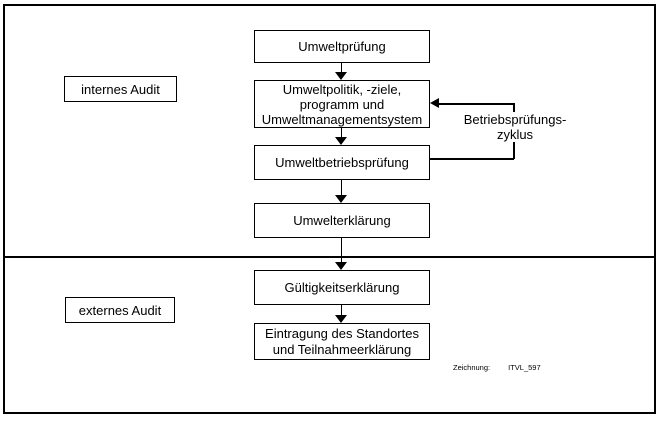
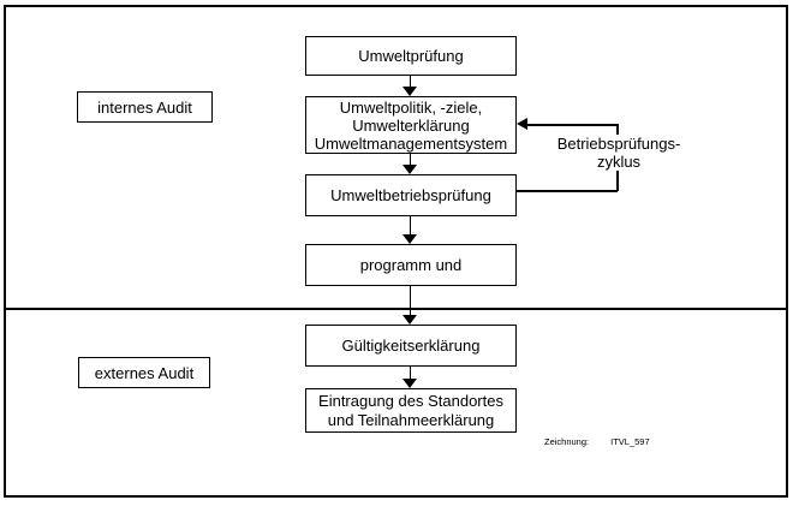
  internes Audit
  externes Audit
  Umweltprüfung
  Umweltpolitik, -ziele,
- programm und
+ Umwelterklärung
  Umweltmanagementsystem
  Umweltbetriebsprüfung
- Umwelterklärung
+ programm und
  Gültigkeitserklärung
  Eintragung des Standortes
  und Teilnahmeerklärung
  Betriebsprüfungs-
  zyklus
  Zeichnung: ITVL_597
